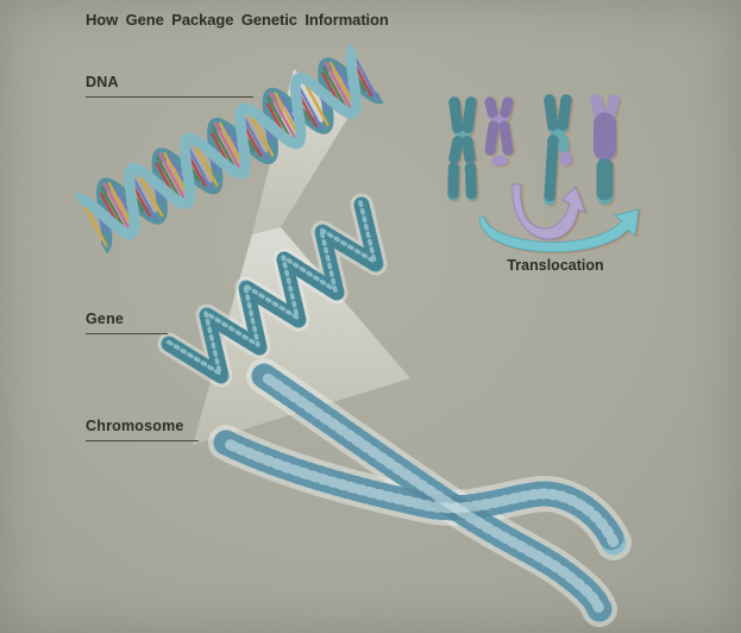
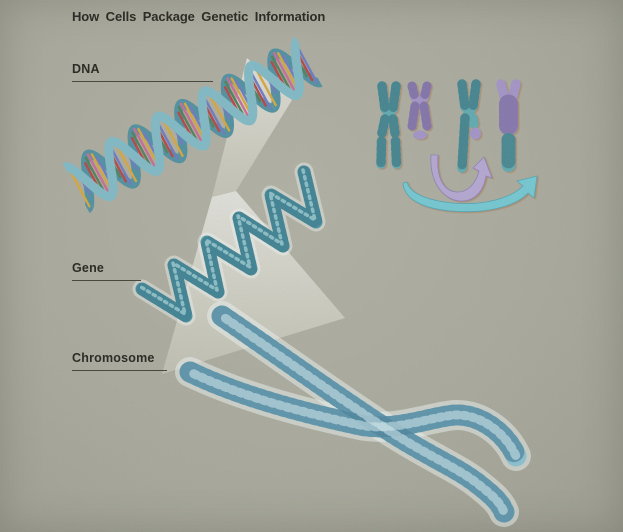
- How Gene Package Genetic Information
+ How Cells Package Genetic Information
  DNA
  Gene
  Chromosome
- Translocation
